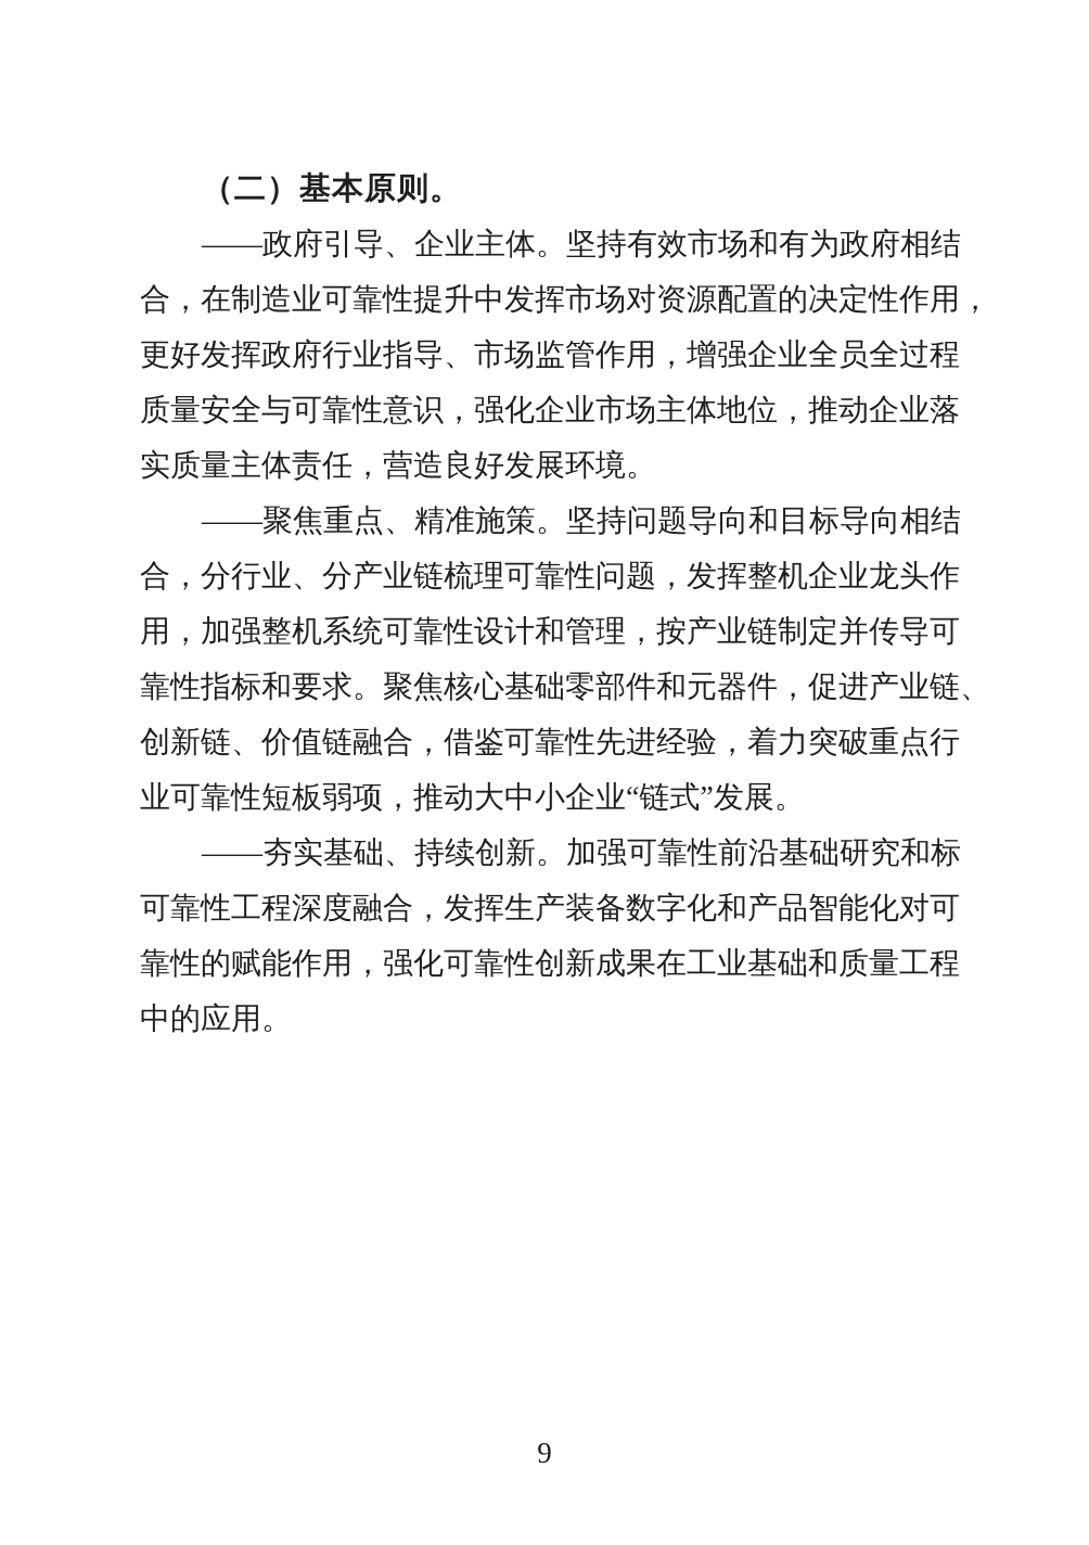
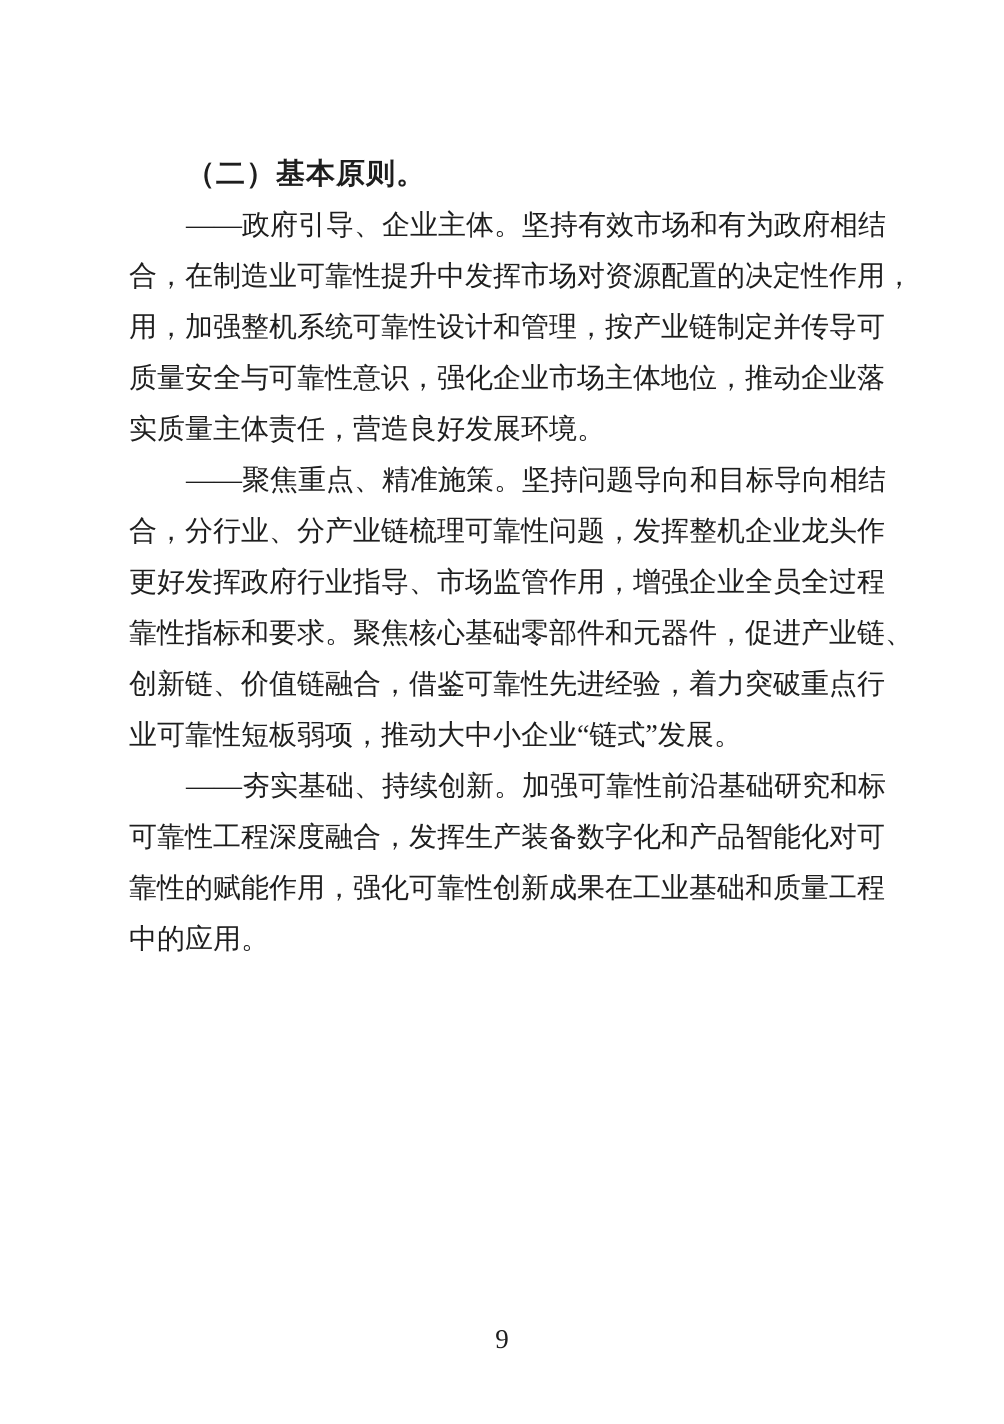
  （二）基本原则。
  ——政府引导、企业主体。坚持有效市场和有为政府相结
  合，在制造业可靠性提升中发挥市场对资源配置的决定性作用，
- 更好发挥政府行业指导、市场监管作用，增强企业全员全过程
+ 用，加强整机系统可靠性设计和管理，按产业链制定并传导可
  质量安全与可靠性意识，强化企业市场主体地位，推动企业落
  实质量主体责任，营造良好发展环境。
  ——聚焦重点、精准施策。坚持问题导向和目标导向相结
  合，分行业、分产业链梳理可靠性问题，发挥整机企业龙头作
- 用，加强整机系统可靠性设计和管理，按产业链制定并传导可
+ 更好发挥政府行业指导、市场监管作用，增强企业全员全过程
  靠性指标和要求。聚焦核心基础零部件和元器件，促进产业链、
  创新链、价值链融合，借鉴可靠性先进经验，着力突破重点行
  业可靠性短板弱项，推动大中小企业“链式”发展。
  ——夯实基础、持续创新。加强可靠性前沿基础研究和标
  可靠性工程深度融合，发挥生产装备数字化和产品智能化对可
  靠性的赋能作用，强化可靠性创新成果在工业基础和质量工程
  中的应用。
  9
